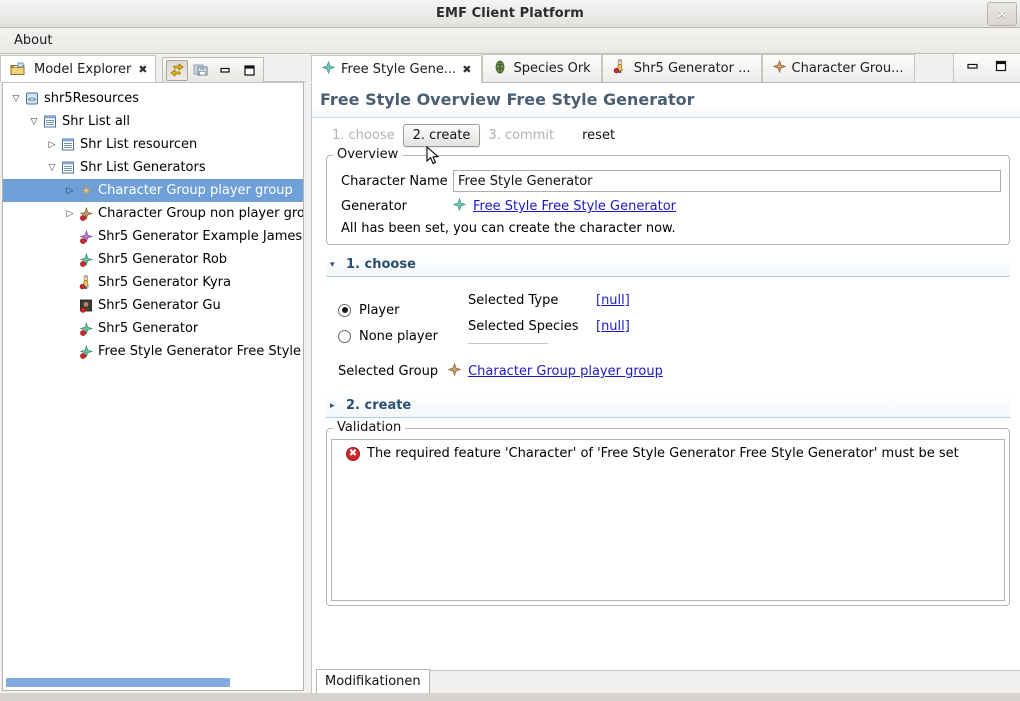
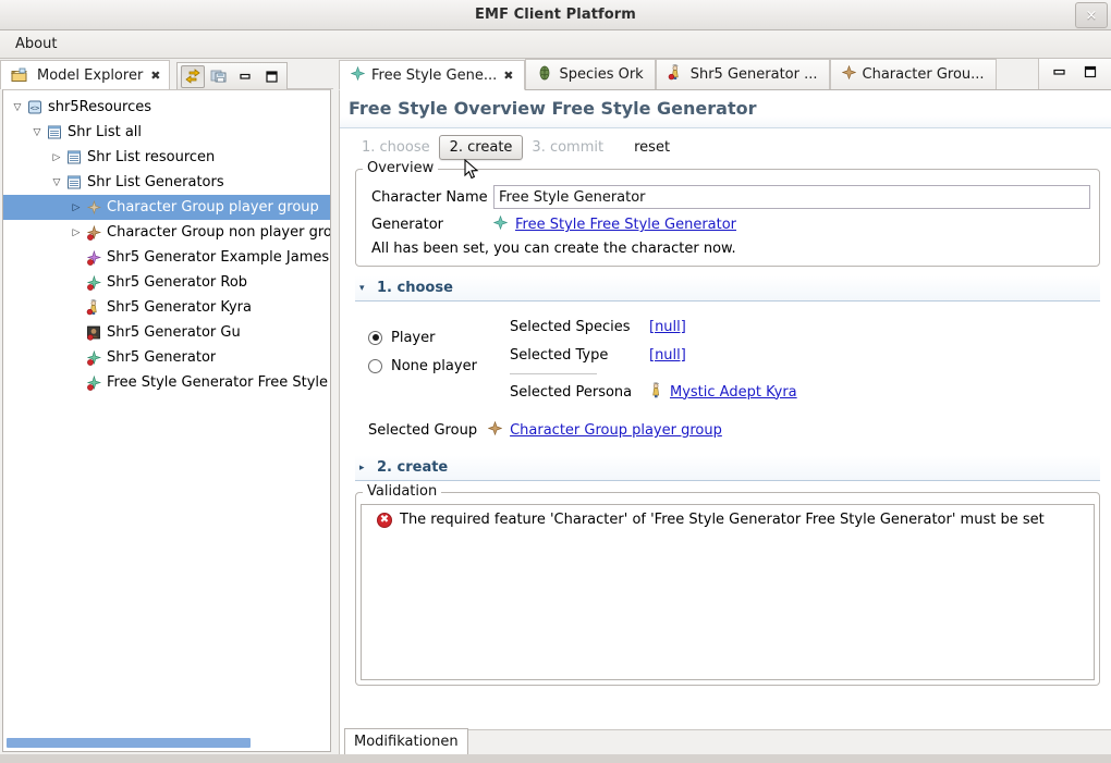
  EMF Client Platform
  ×
  About
  Model Explorer
  ✖
  ▽
  <>
  shr5Resources
  ▽
  Shr List all
  ▷
  Shr List resourcen
  ▽
  Shr List Generators
  ▷
  Character Group player group
  ▷
  Character Group non player gro
  Shr5 Generator Example James
  Shr5 Generator Rob
  Shr5 Generator Kyra
  Shr5 Generator Gu
  Shr5 Generator
  Free Style Generator Free Style
  Free Style Gene...
  ✖
  Species Ork
  Shr5 Generator ...
  Character Grou...
  Free Style Overview Free Style Generator
  1. choose
  2. create
  3. commit
  reset
  Overview
  Character Name
  Free Style Generator
  Generator
  Free Style Free Style Generator
  All has been set, you can create the character now.
  ▾
  1. choose
  Player
  None player
- Selected Type
+ Selected Species
  [null]
- Selected Species
+ Selected Type
  [null]
+ Selected Persona
+ Mystic Adept Kyra
  Selected Group
  Character Group player group
  ▸
  2. create
  Validation
  ✖
  The required feature 'Character' of 'Free Style Generator Free Style Generator' must be set
  Modifikationen
